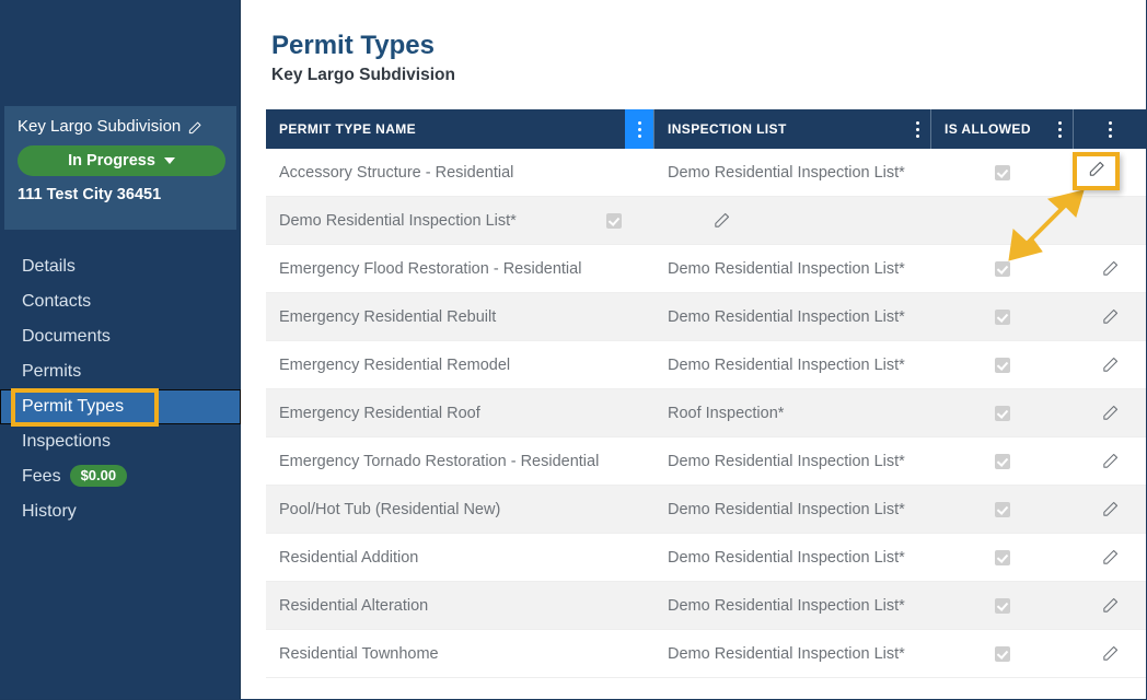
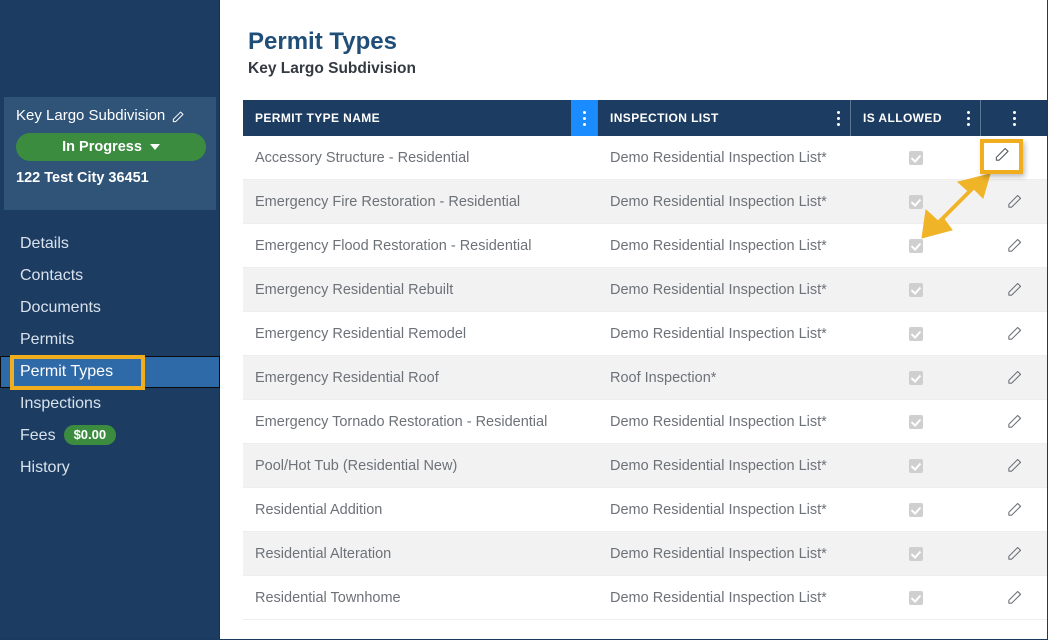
  Key Largo Subdivision
  In Progress
- 111 Test City 36451
+ 122 Test City 36451
  Details
  Contacts
  Documents
  Permits
  Permit Types
  Inspections
  Fees $0.00
  History
  Permit Types
  Key Largo Subdivision
  PERMIT TYPE NAME
  INSPECTION LIST
  IS ALLOWED
  Accessory Structure - Residential
  Demo Residential Inspection List*
+ Emergency Fire Restoration - Residential
  Demo Residential Inspection List*
  Emergency Flood Restoration - Residential
  Demo Residential Inspection List*
  Emergency Residential Rebuilt
  Demo Residential Inspection List*
  Emergency Residential Remodel
  Demo Residential Inspection List*
  Emergency Residential Roof
  Roof Inspection*
  Emergency Tornado Restoration - Residential
  Demo Residential Inspection List*
  Pool/Hot Tub (Residential New)
  Demo Residential Inspection List*
  Residential Addition
  Demo Residential Inspection List*
  Residential Alteration
  Demo Residential Inspection List*
  Residential Townhome
  Demo Residential Inspection List*
